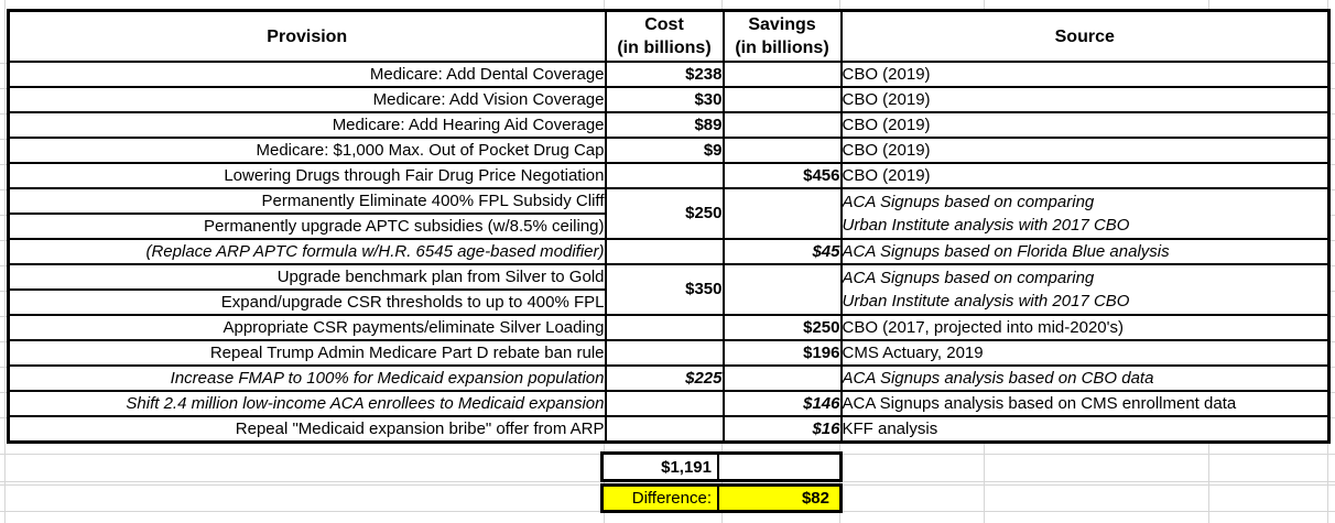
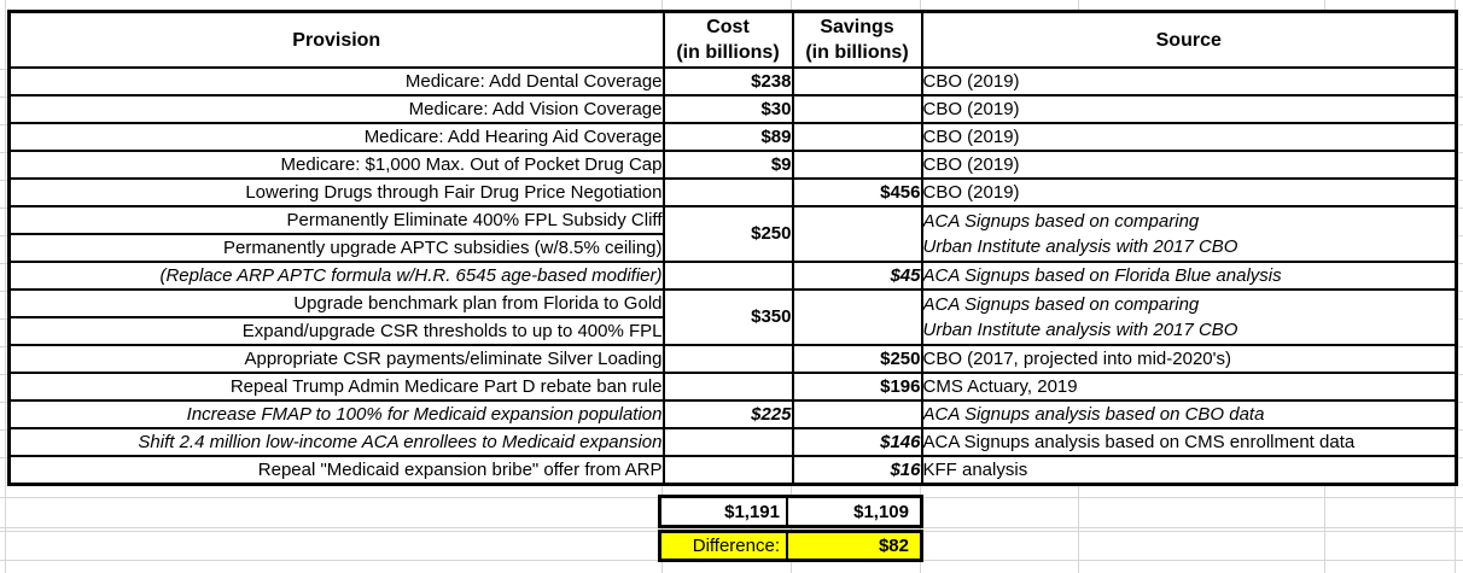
  Provision	Cost (in billions)	Savings (in billions)	Source
  Medicare: Add Dental Coverage	$238		CBO (2019)
  Medicare: Add Vision Coverage	$30		CBO (2019)
  Medicare: Add Hearing Aid Coverage	$89		CBO (2019)
  Medicare: $1,000 Max. Out of Pocket Drug Cap	$9		CBO (2019)
  Lowering Drugs through Fair Drug Price Negotiation		$456	CBO (2019)
  Permanently Eliminate 400% FPL Subsidy Cliff	$250		ACA Signups based on comparingUrban Institute analysis with 2017 CBO
  Permanently upgrade APTC subsidies (w/8.5% ceiling)
  (Replace ARP APTC formula w/H.R. 6545 age-based modifier)		$45	ACA Signups based on Florida Blue analysis
- Upgrade benchmark plan from Silver to Gold	$350		ACA Signups based on comparingUrban Institute analysis with 2017 CBO
+ Upgrade benchmark plan from Florida to Gold	$350		ACA Signups based on comparingUrban Institute analysis with 2017 CBO
  Expand/upgrade CSR thresholds to up to 400% FPL
  Appropriate CSR payments/eliminate Silver Loading		$250	CBO (2017, projected into mid-2020's)
  Repeal Trump Admin Medicare Part D rebate ban rule		$196	CMS Actuary, 2019
  Increase FMAP to 100% for Medicaid expansion population	$225		ACA Signups analysis based on CBO data
  Shift 2.4 million low-income ACA enrollees to Medicaid expansion		$146	ACA Signups analysis based on CMS enrollment data
  Repeal "Medicaid expansion bribe" offer from ARP		$16	KFF analysis
  $1,191
+ $1,109
  Difference:
  $82
